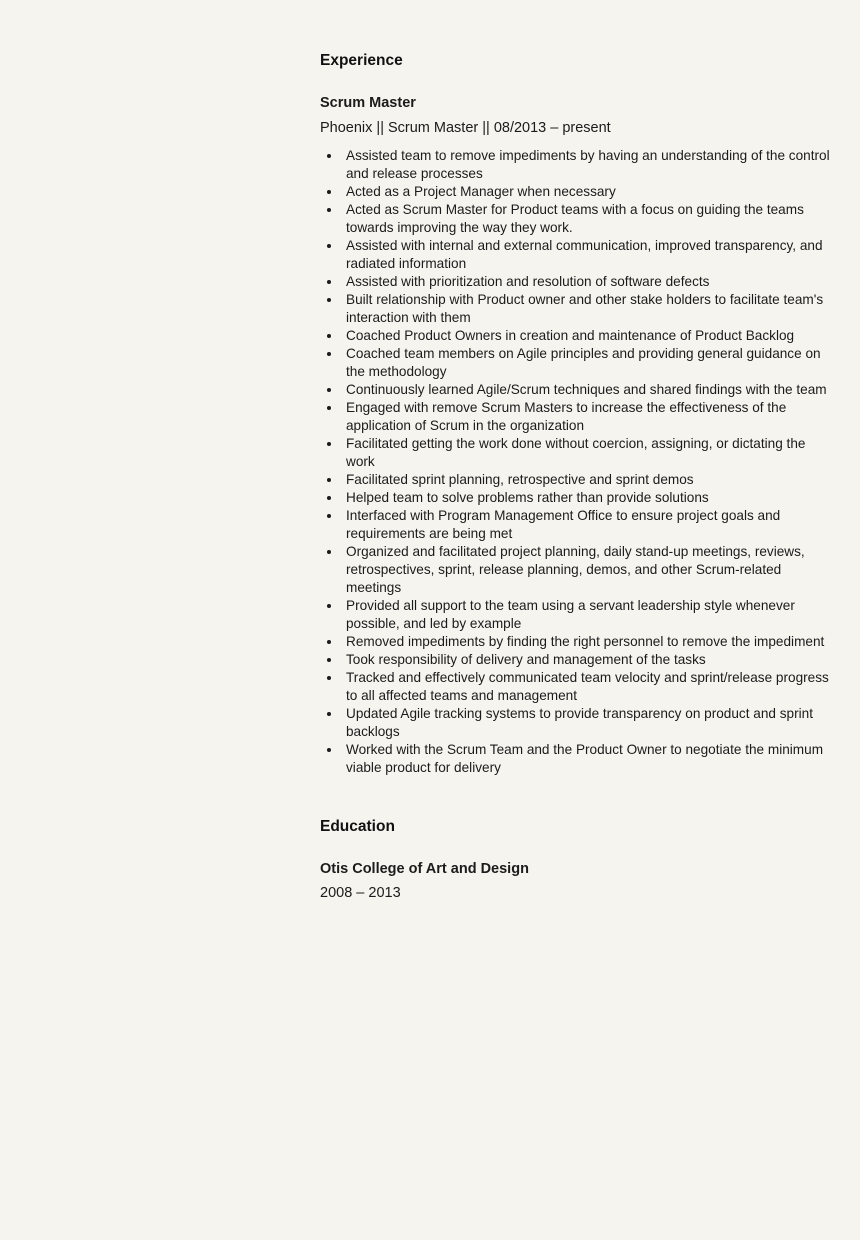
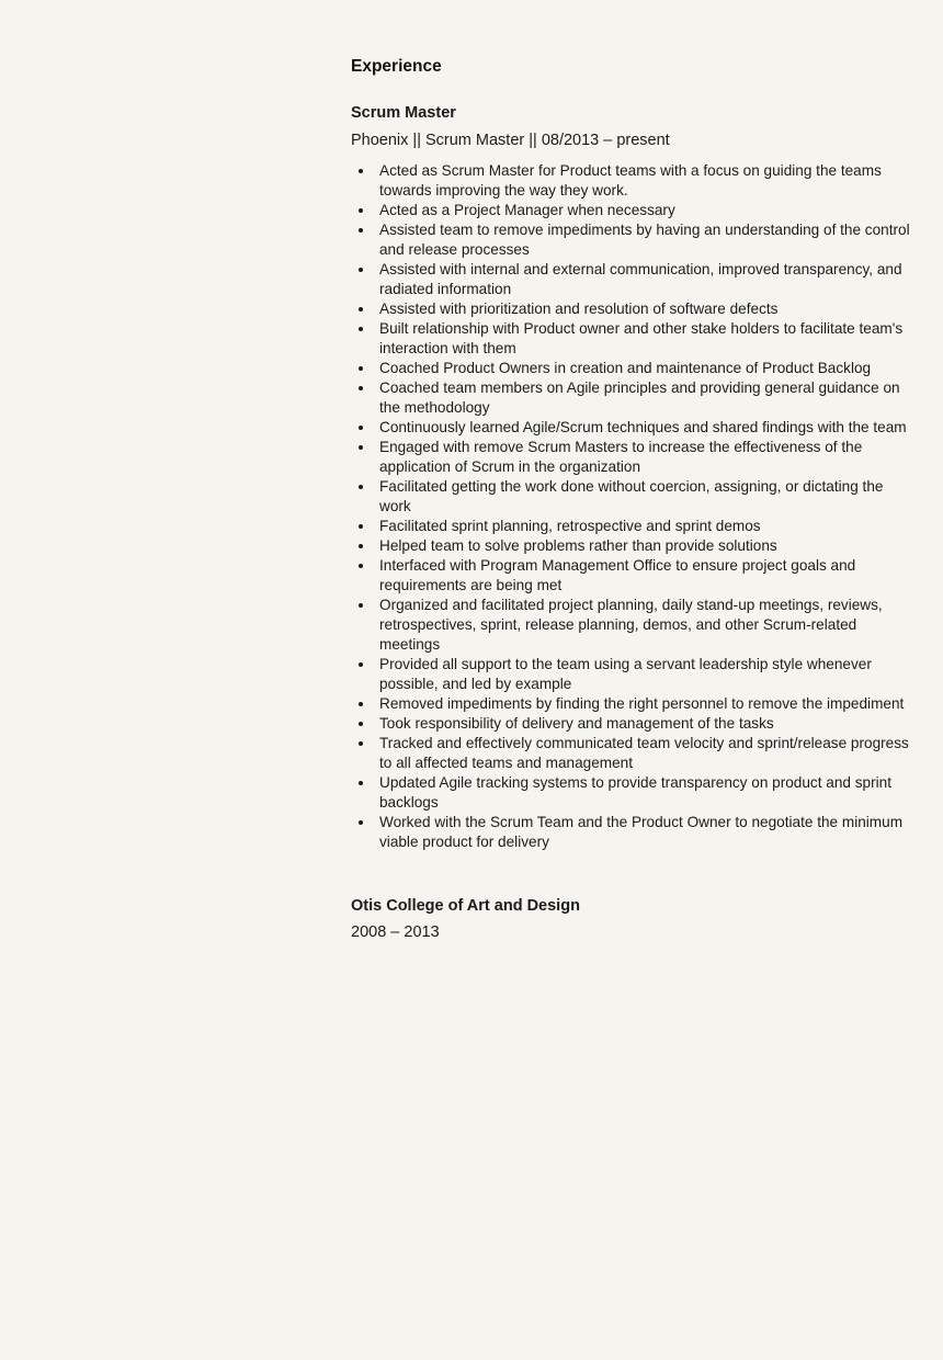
  Experience
  Scrum Master
  Phoenix || Scrum Master || 08/2013 – present
- Assisted team to remove impediments by having an understanding of the control and release processes
+ Acted as Scrum Master for Product teams with a focus on guiding the teams towards improving the way they work.
  Acted as a Project Manager when necessary
- Acted as Scrum Master for Product teams with a focus on guiding the teams towards improving the way they work.
+ Assisted team to remove impediments by having an understanding of the control and release processes
  Assisted with internal and external communication, improved transparency, and radiated information
  Assisted with prioritization and resolution of software defects
  Built relationship with Product owner and other stake holders to facilitate team's interaction with them
  Coached Product Owners in creation and maintenance of Product Backlog
  Coached team members on Agile principles and providing general guidance on the methodology
  Continuously learned Agile/Scrum techniques and shared findings with the team
  Engaged with remove Scrum Masters to increase the effectiveness of the application of Scrum in the organization
  Facilitated getting the work done without coercion, assigning, or dictating the work
  Facilitated sprint planning, retrospective and sprint demos
  Helped team to solve problems rather than provide solutions
  Interfaced with Program Management Office to ensure project goals and requirements are being met
  Organized and facilitated project planning, daily stand-up meetings, reviews, retrospectives, sprint, release planning, demos, and other Scrum-related meetings
  Provided all support to the team using a servant leadership style whenever possible, and led by example
  Removed impediments by finding the right personnel to remove the impediment
  Took responsibility of delivery and management of the tasks
  Tracked and effectively communicated team velocity and sprint/release progress to all affected teams and management
  Updated Agile tracking systems to provide transparency on product and sprint backlogs
  Worked with the Scrum Team and the Product Owner to negotiate the minimum viable product for delivery
- Education
  Otis College of Art and Design
  2008 – 2013
